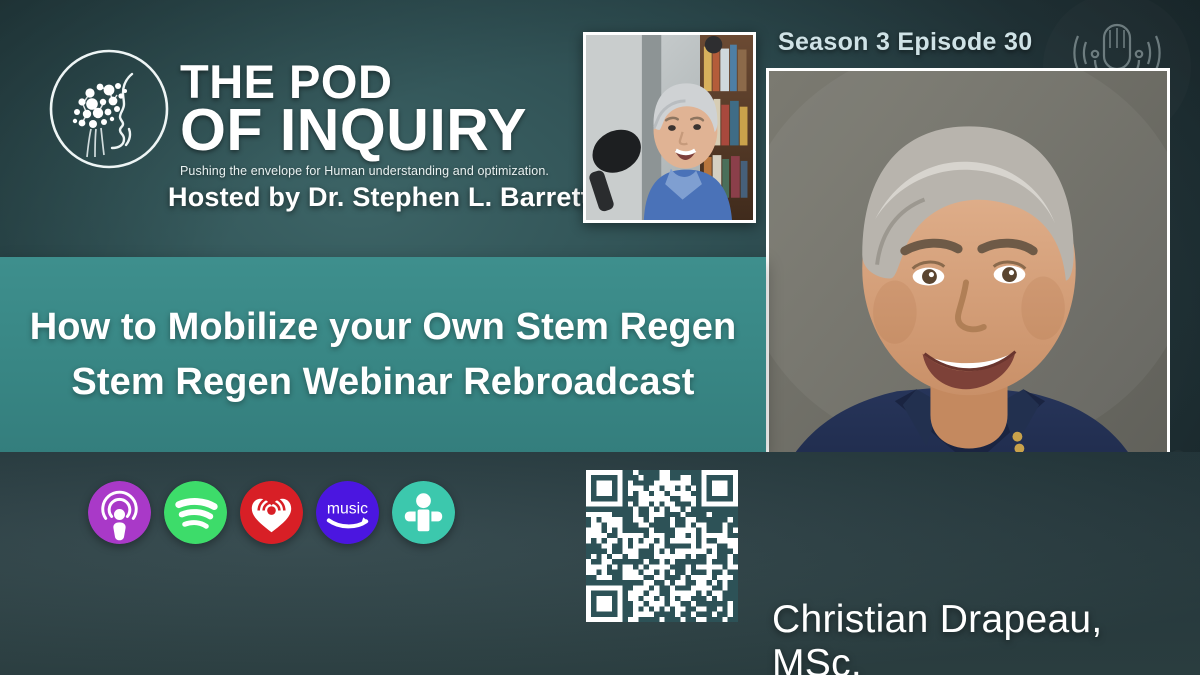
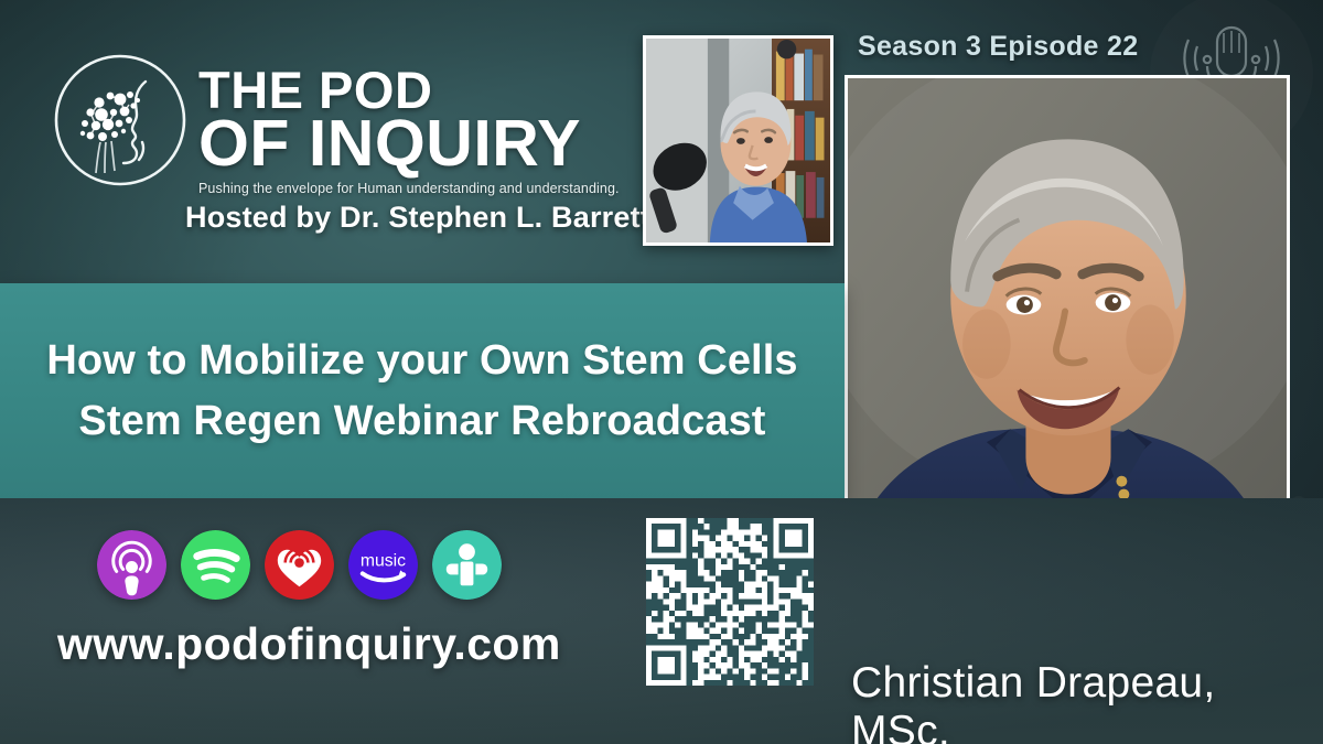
  THE POD
  OF INQUIRY
- Pushing the envelope for Human understanding and optimization.
+ Pushing the envelope for Human understanding and understanding.
  Hosted by Dr. Stephen L. Barret
- Season 3 Episode 30
+ Season 3 Episode 22
- How to Mobilize your Own Stem Regen
+ How to Mobilize your Own Stem Cells
  Stem Regen Webinar Rebroadcast
  music
+ www.podofinquiry.com
  Christian Drapeau, MSc.
